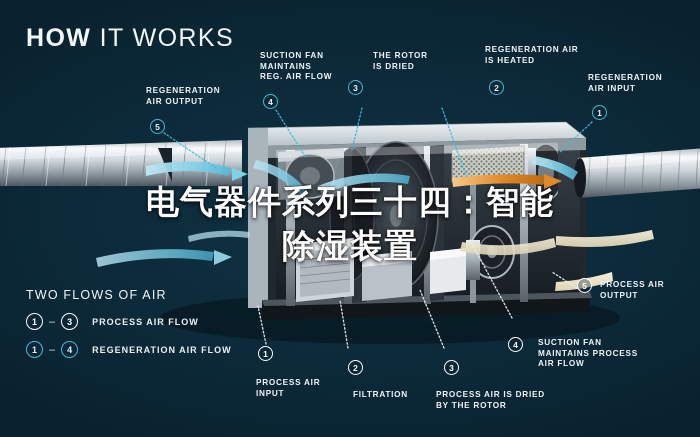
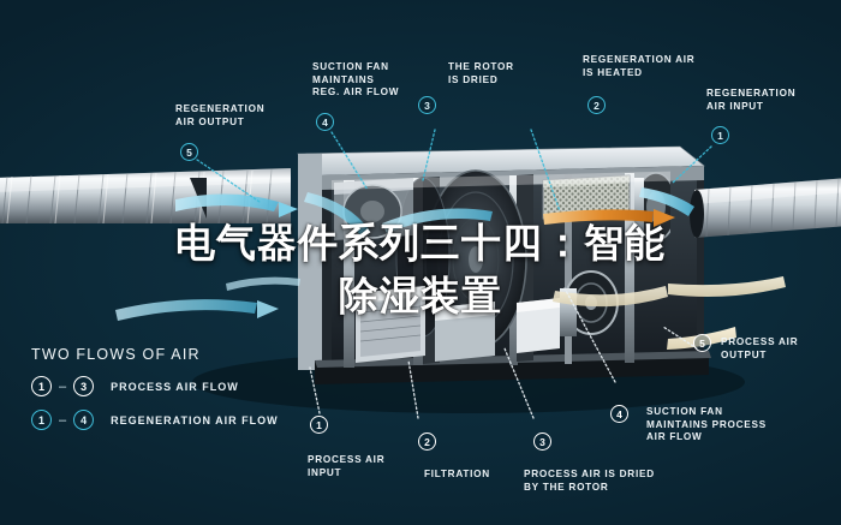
- HOW IT WORKS
  REGENERATION
  AIR OUTPUT
  5
  SUCTION FAN
  MAINTAINS
  REG. AIR FLOW
  4
  THE ROTOR
  IS DRIED
  3
  REGENERATION AIR
  IS HEATED
  2
  REGENERATION
  AIR INPUT
  1
  5
  PROCESS AIR
  OUTPUT
  4
  SUCTION FAN
  MAINTAINS PROCESS
  AIR FLOW
  1
  PROCESS AIR
  INPUT
  2
  FILTRATION
  3
  PROCESS AIR IS DRIED
  BY THE ROTOR
  TWO FLOWS OF AIR
  1
  –
  3
  PROCESS AIR FLOW
  1
  –
  4
  REGENERATION AIR FLOW
  电气器件系列三十四：智能
  除湿装置
